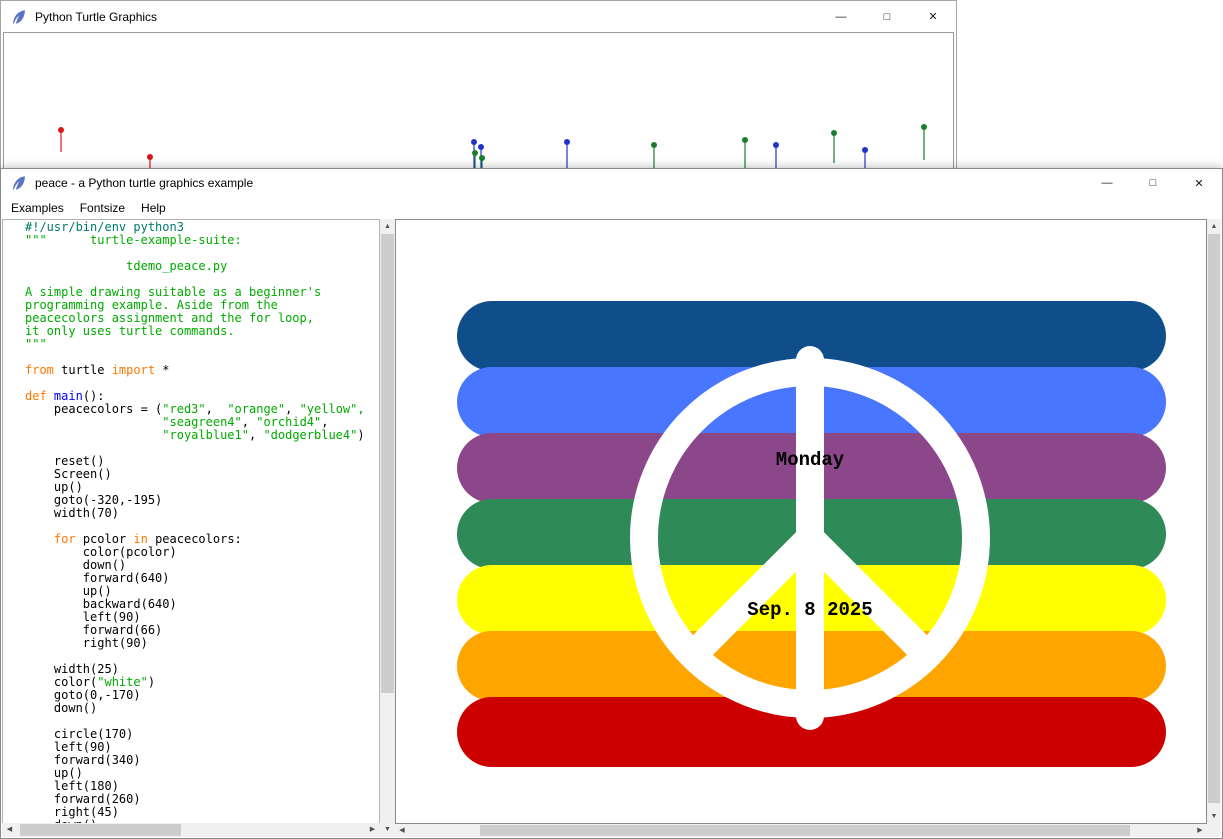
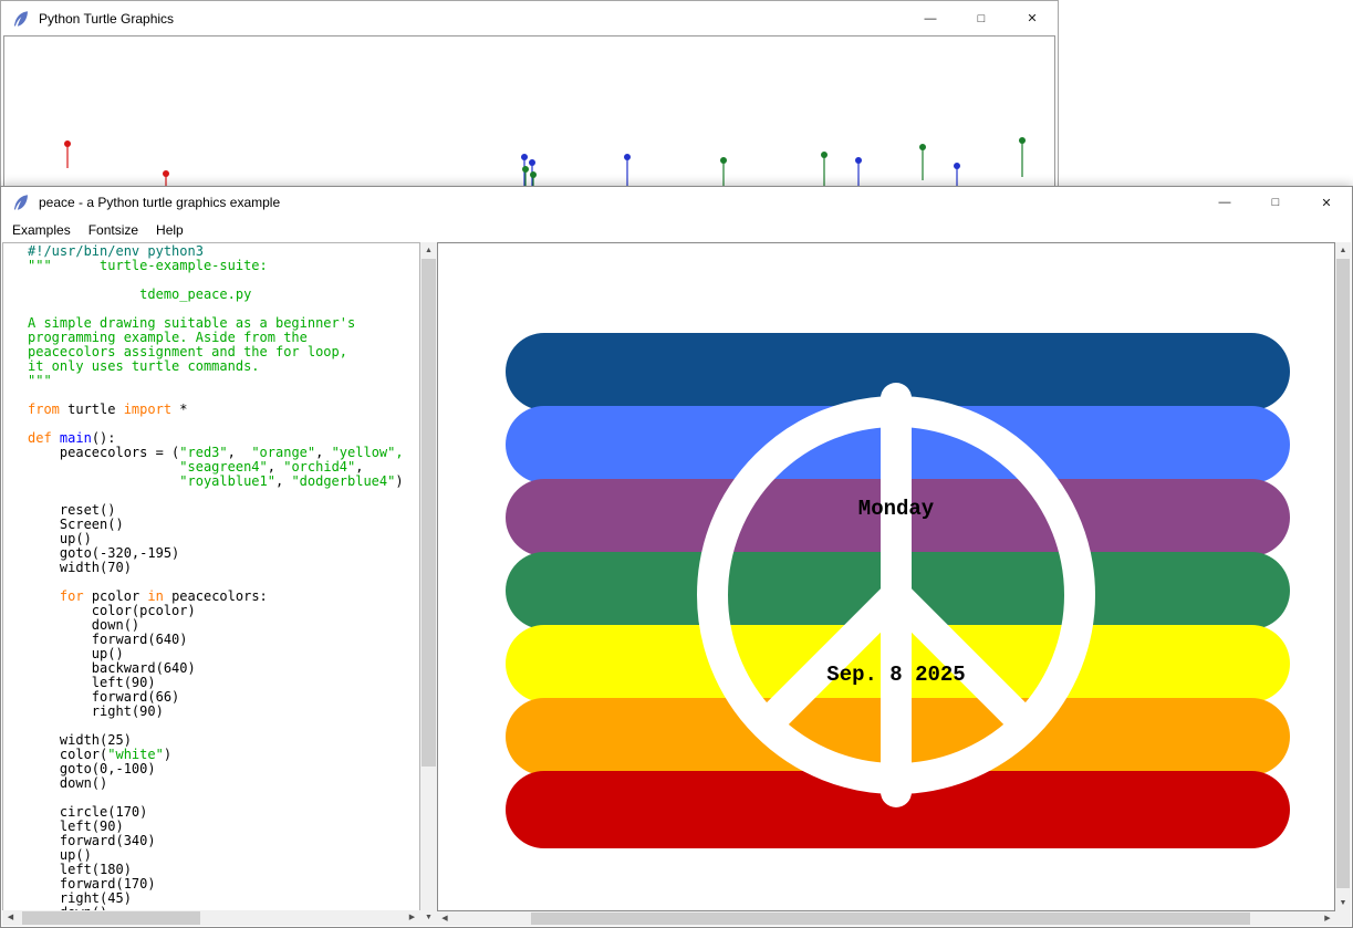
  Python Turtle Graphics
  —
  □
  ✕
  peace - a Python turtle graphics example
  —
  □
  ✕
  Examples
  Fontsize
  Help
  #!/usr/bin/env python3
  """ turtle-example-suite:
  tdemo_peace.py
  A simple drawing suitable as a beginner's
  programming example. Aside from the
  peacecolors assignment and the for loop,
  it only uses turtle commands.
  """
  from turtle import *
  def main():
  peacecolors = ("red3", "orange", "yellow",
  "seagreen4", "orchid4",
  "royalblue1", "dodgerblue4")
  reset()
  Screen()
  up()
  goto(-320,-195)
  width(70)
  for pcolor in peacecolors:
  color(pcolor)
  down()
  forward(640)
  up()
  backward(640)
  left(90)
  forward(66)
  right(90)
  width(25)
  color("white")
- goto(0,-170)
+ goto(0,-100)
  down()
  circle(170)
  left(90)
  forward(340)
  up()
  left(180)
- forward(260)
+ forward(170)
  right(45)
  Monday
  Sep. 8 2025
